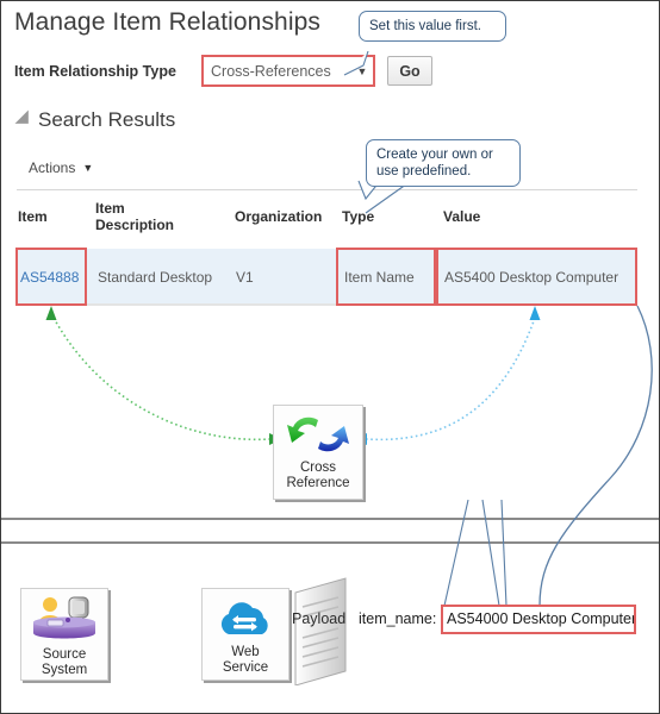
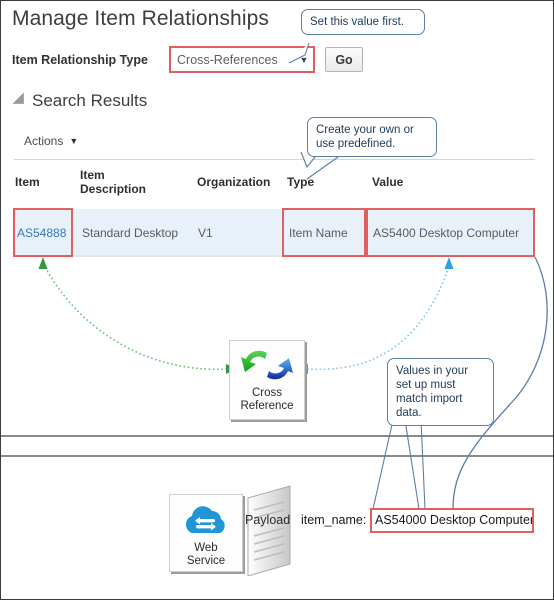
  Manage Item Relationships
  Item Relationship Type
  Cross-References
  ▼
  Go
  Search Results
  Actions
  ▼
  Item
  Item
  Description
  Organization
  Type
  Value
  AS54888
  Standard Desktop
  V1
  Item Name
  AS5400 Desktop Computer
  Set this value first.
  Create your own or use predefined.
+ Values in your set up must match import data.
  Cross
  Reference
- Source
- System
  Web
  Service
  Payload
  item_name:
  AS54000 Desktop Computer
